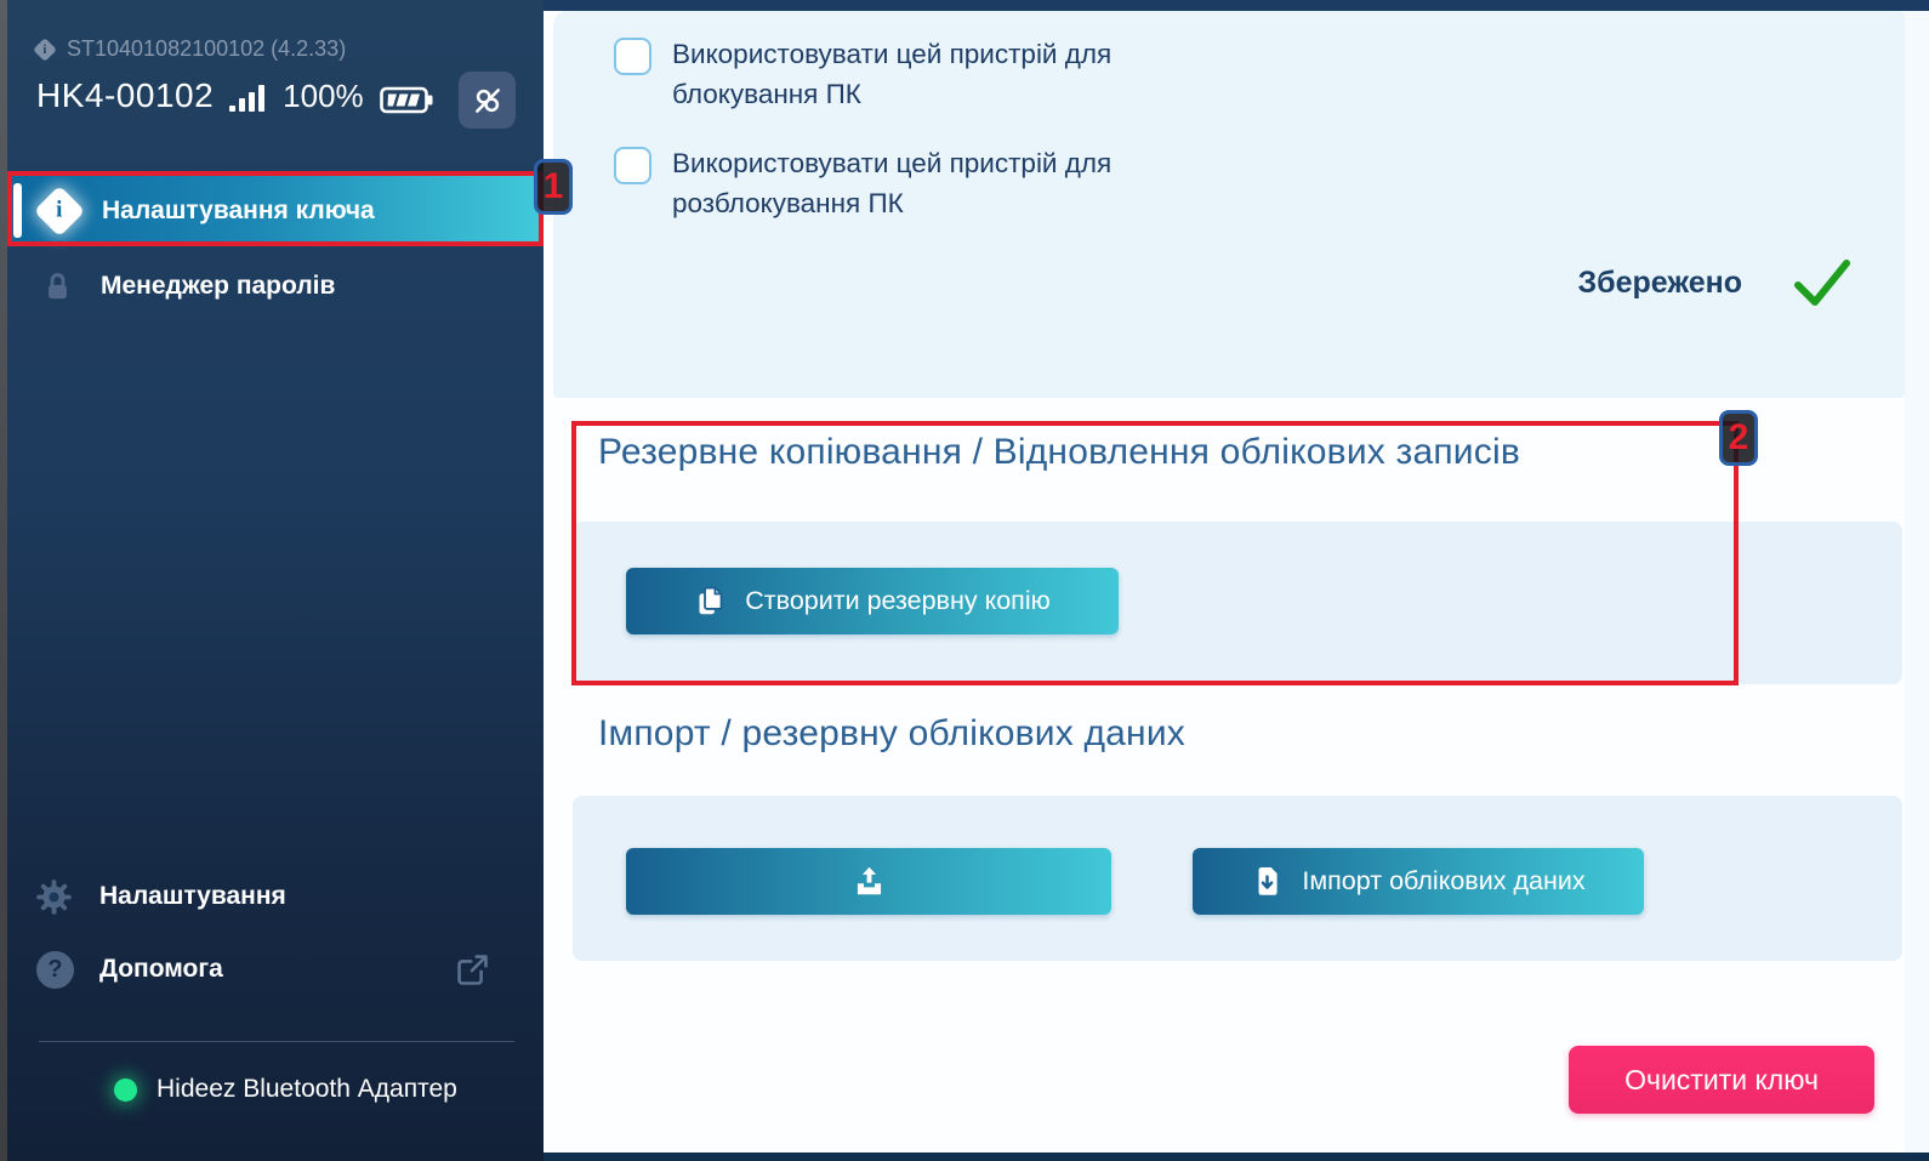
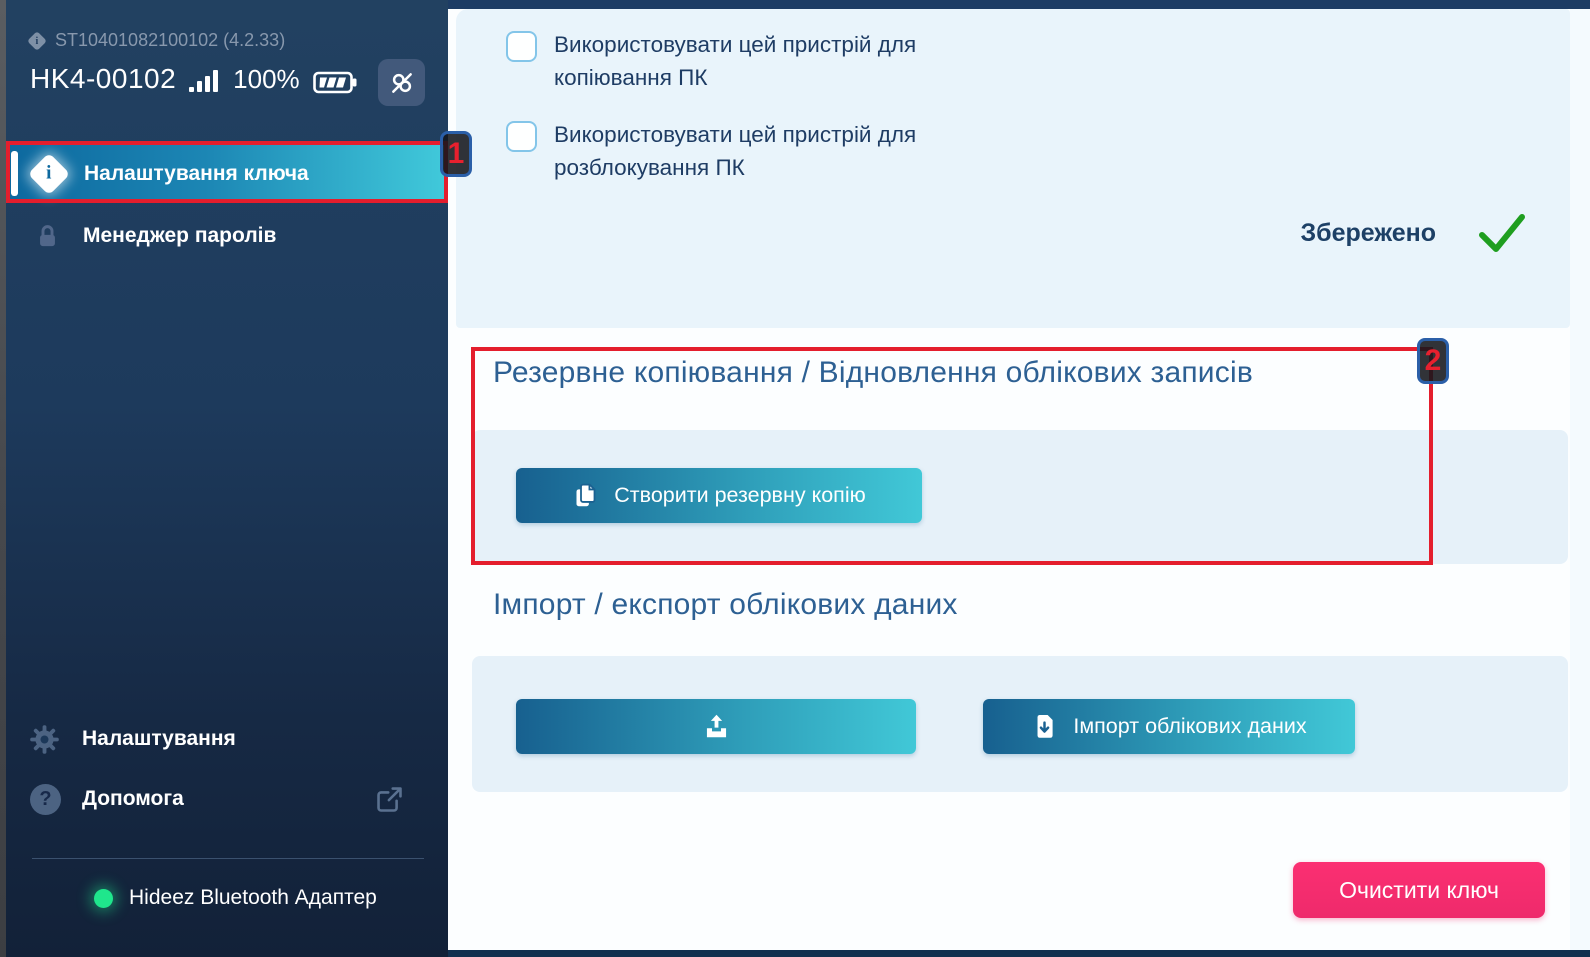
  ST10401082100102 (4.2.33)
  HK4-00102
  100%
  Налаштування ключа
  Менеджер паролів
  Налаштування
  ?
  Допомога
  Hideez Bluetooth Адаптер
- Використовувати цей пристрій для блокування ПК
+ Використовувати цей пристрій для копіювання ПК
  Використовувати цей пристрій для розблокування ПК
  Збережено
  Резервне копіювання / Відновлення облікових записів
  Створити резервну копію
- Імпорт / резервну облікових даних
+ Імпорт / експорт облікових даних
  Імпорт облікових даних
  Очистити ключ
  1
  2
